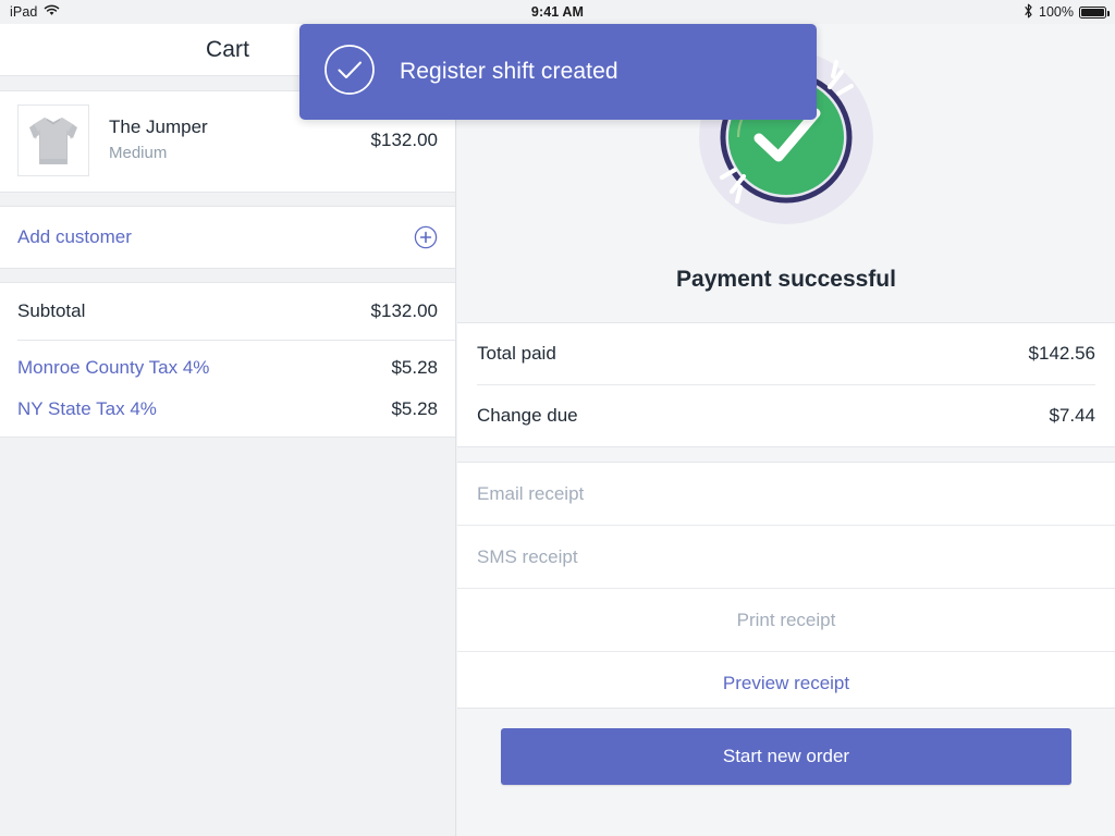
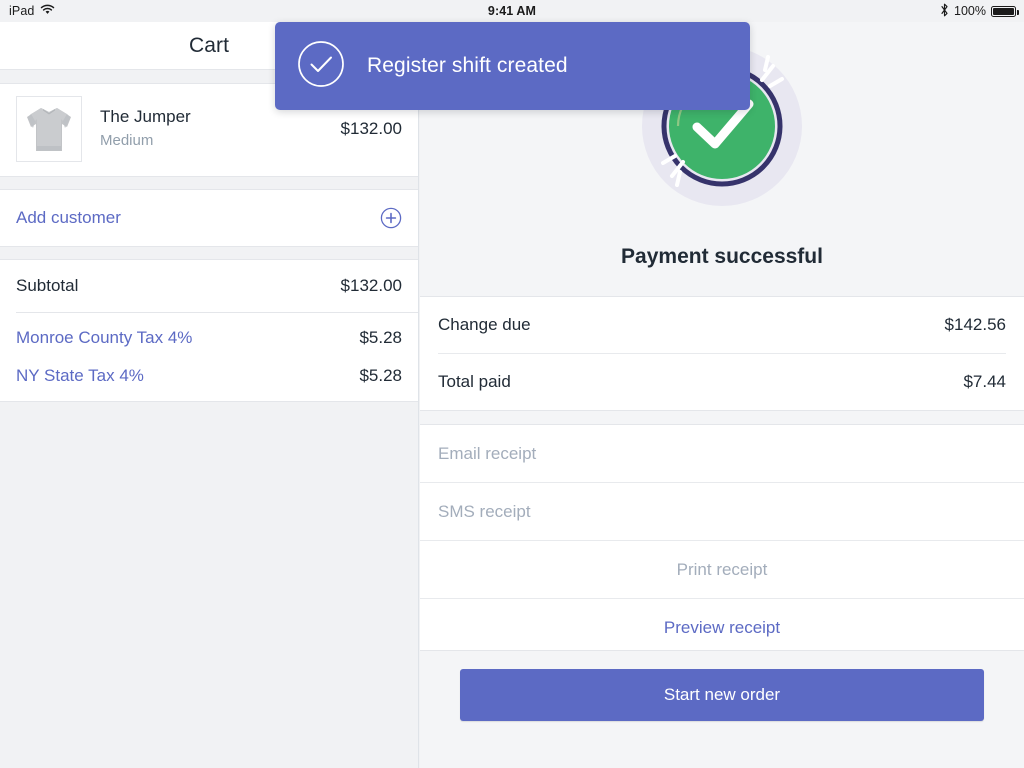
  iPad
  9:41 AM
  100%
  Cart
  The Jumper
  Medium
  $132.00
  Add customer
  Subtotal
  $132.00
  Monroe County Tax 4%
  $5.28
  NY State Tax 4%
  $5.28
  Payment successful
- Total paid
+ Change due
  $142.56
- Change due
+ Total paid
  $7.44
  Email receipt
  SMS receipt
  Print receipt
  Preview receipt
  Start new order
  Register shift created
